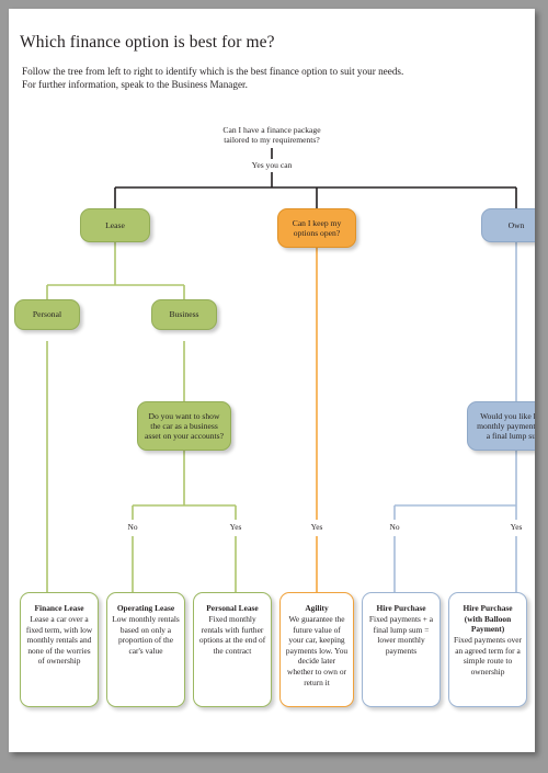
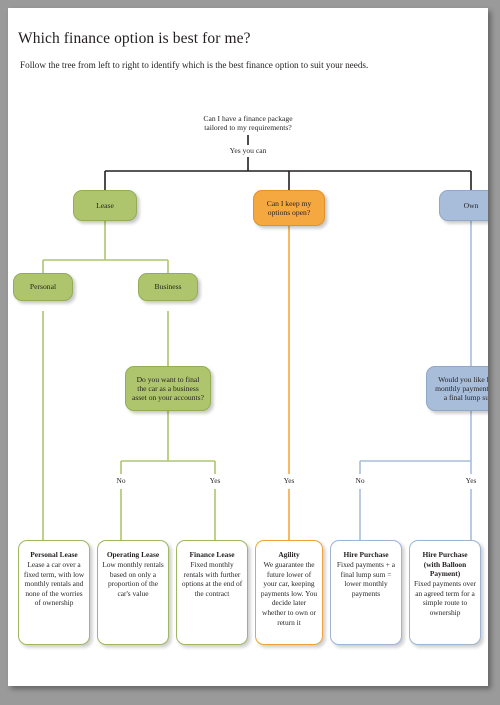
  Which finance option is best for me?
  Follow the tree from left to right to identify which is the best finance option to suit your needs.
- For further information, speak to the Business Manager.
  Can I have a finance package
  tailored to my requirements?
  Yes you can
  Lease
  Can I keep my
  options open?
  Own
  Personal
  Business
- Do you want to show
+ Do you want to final
  the car as a business
  asset on your accounts?
  Would you like l
  monthly payment
  a final lump su
  No
  Yes
  Yes
  No
  Yes
- Finance Lease
+ Personal Lease
  Lease a car over a fixed term, with low monthly rentals and none of the worries of ownership
  Operating Lease
  Low monthly rentals based on only a proportion of the car's value
- Personal Lease
+ Finance Lease
  Fixed monthly rentals with further options at the end of the contract
  Agility
- We guarantee the future value of your car, keeping payments low. You decide later whether to own or return it
+ We guarantee the future lower of your car, keeping payments low. You decide later whether to own or return it
  Hire Purchase
  Fixed payments + a final lump sum = lower monthly payments
  Hire Purchase (with Balloon Payment)
  Fixed payments over an agreed term for a simple route to ownership
